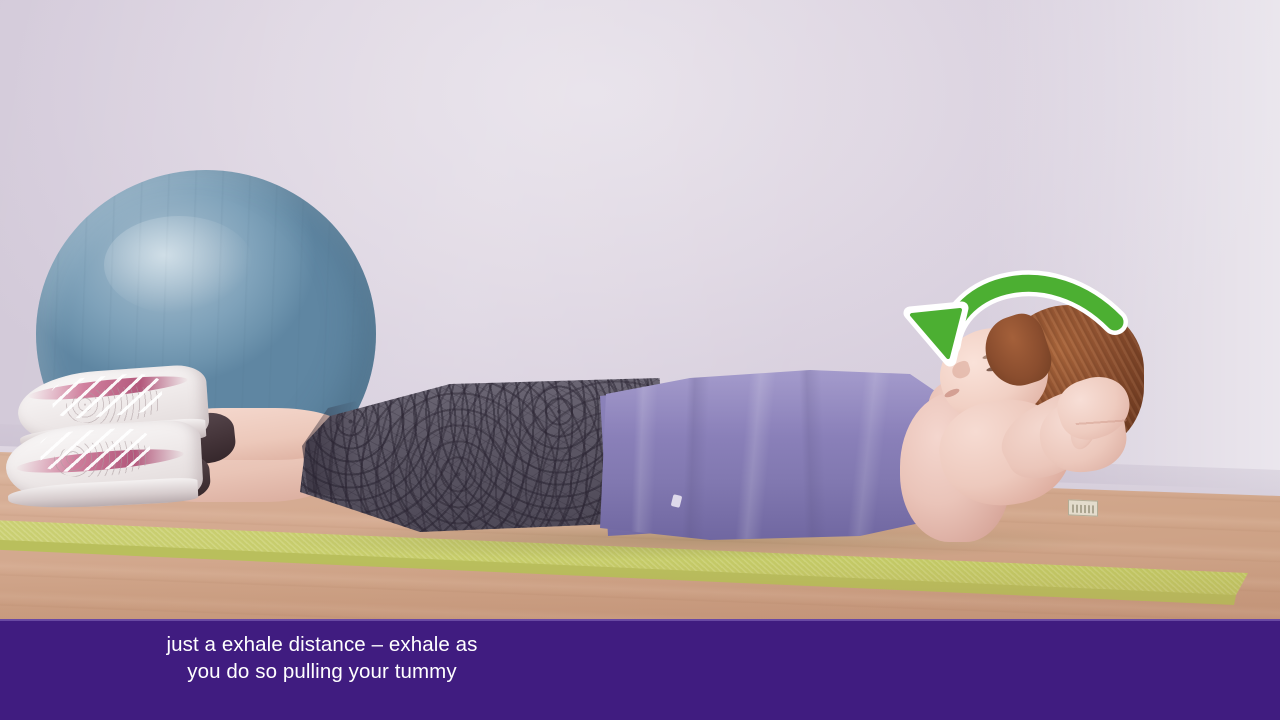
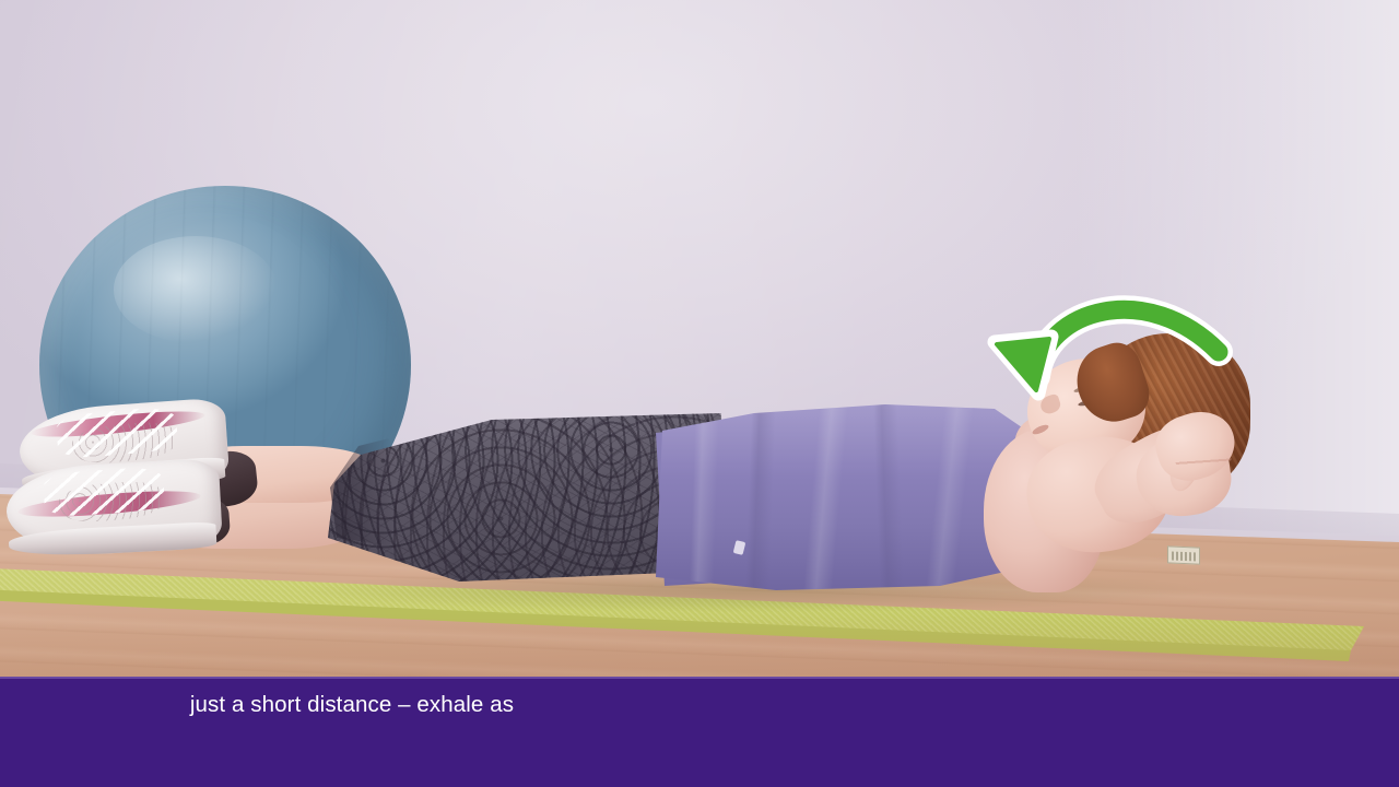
- just a exhale distance – exhale as
+ just a short distance – exhale as
- you do so pulling your tummy
